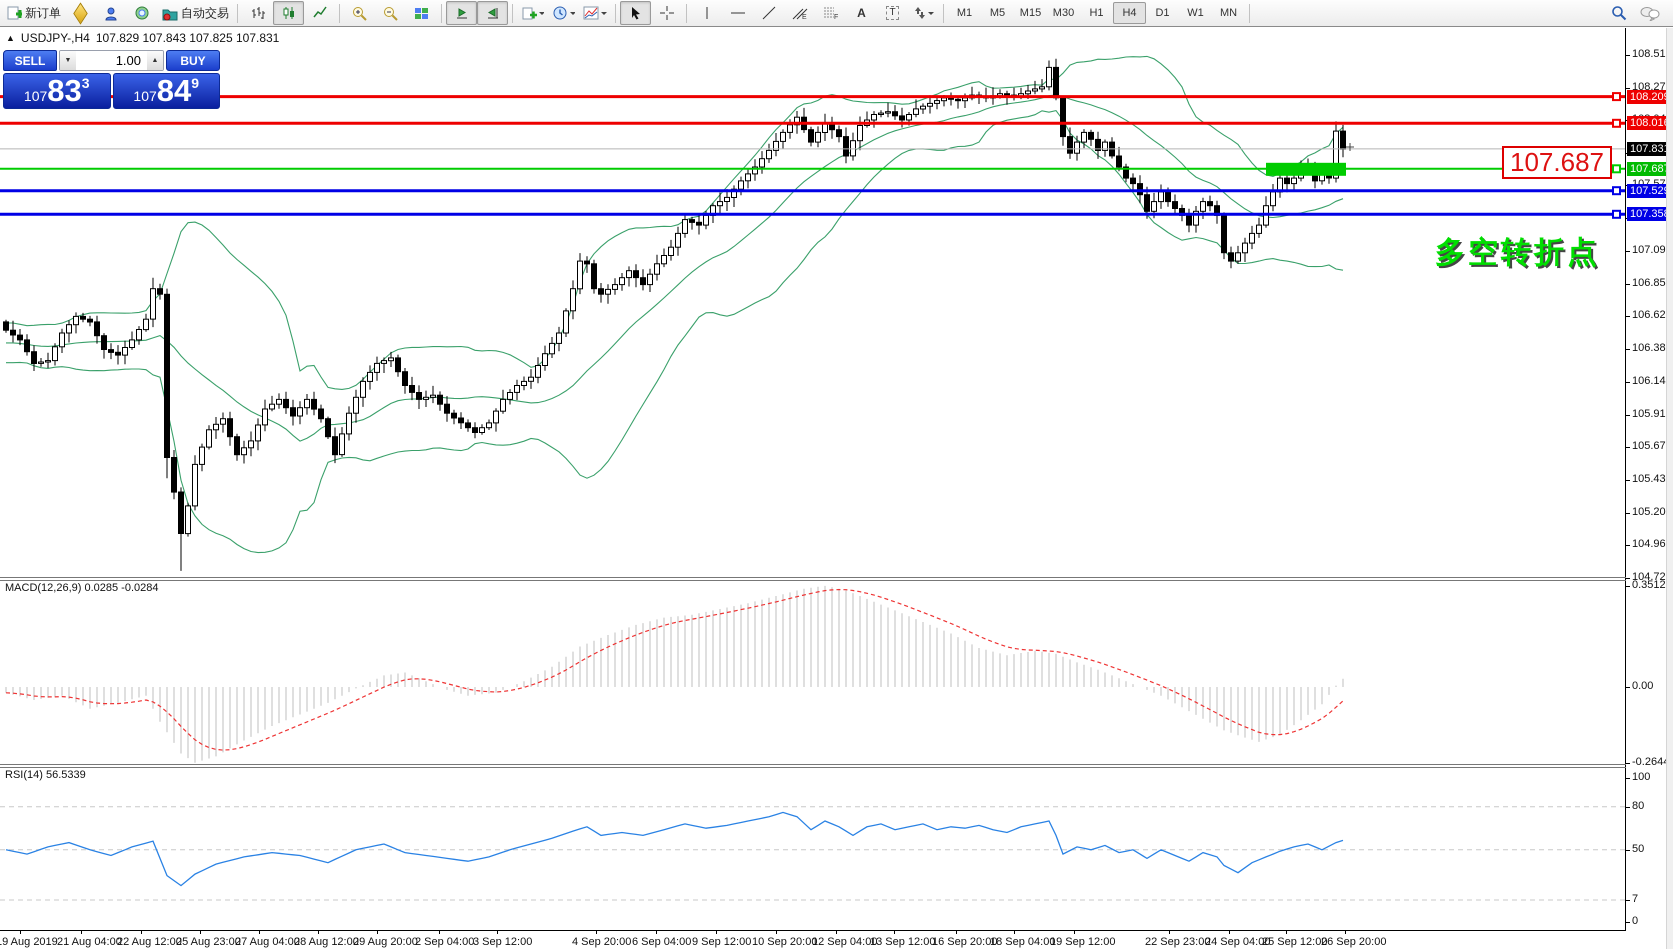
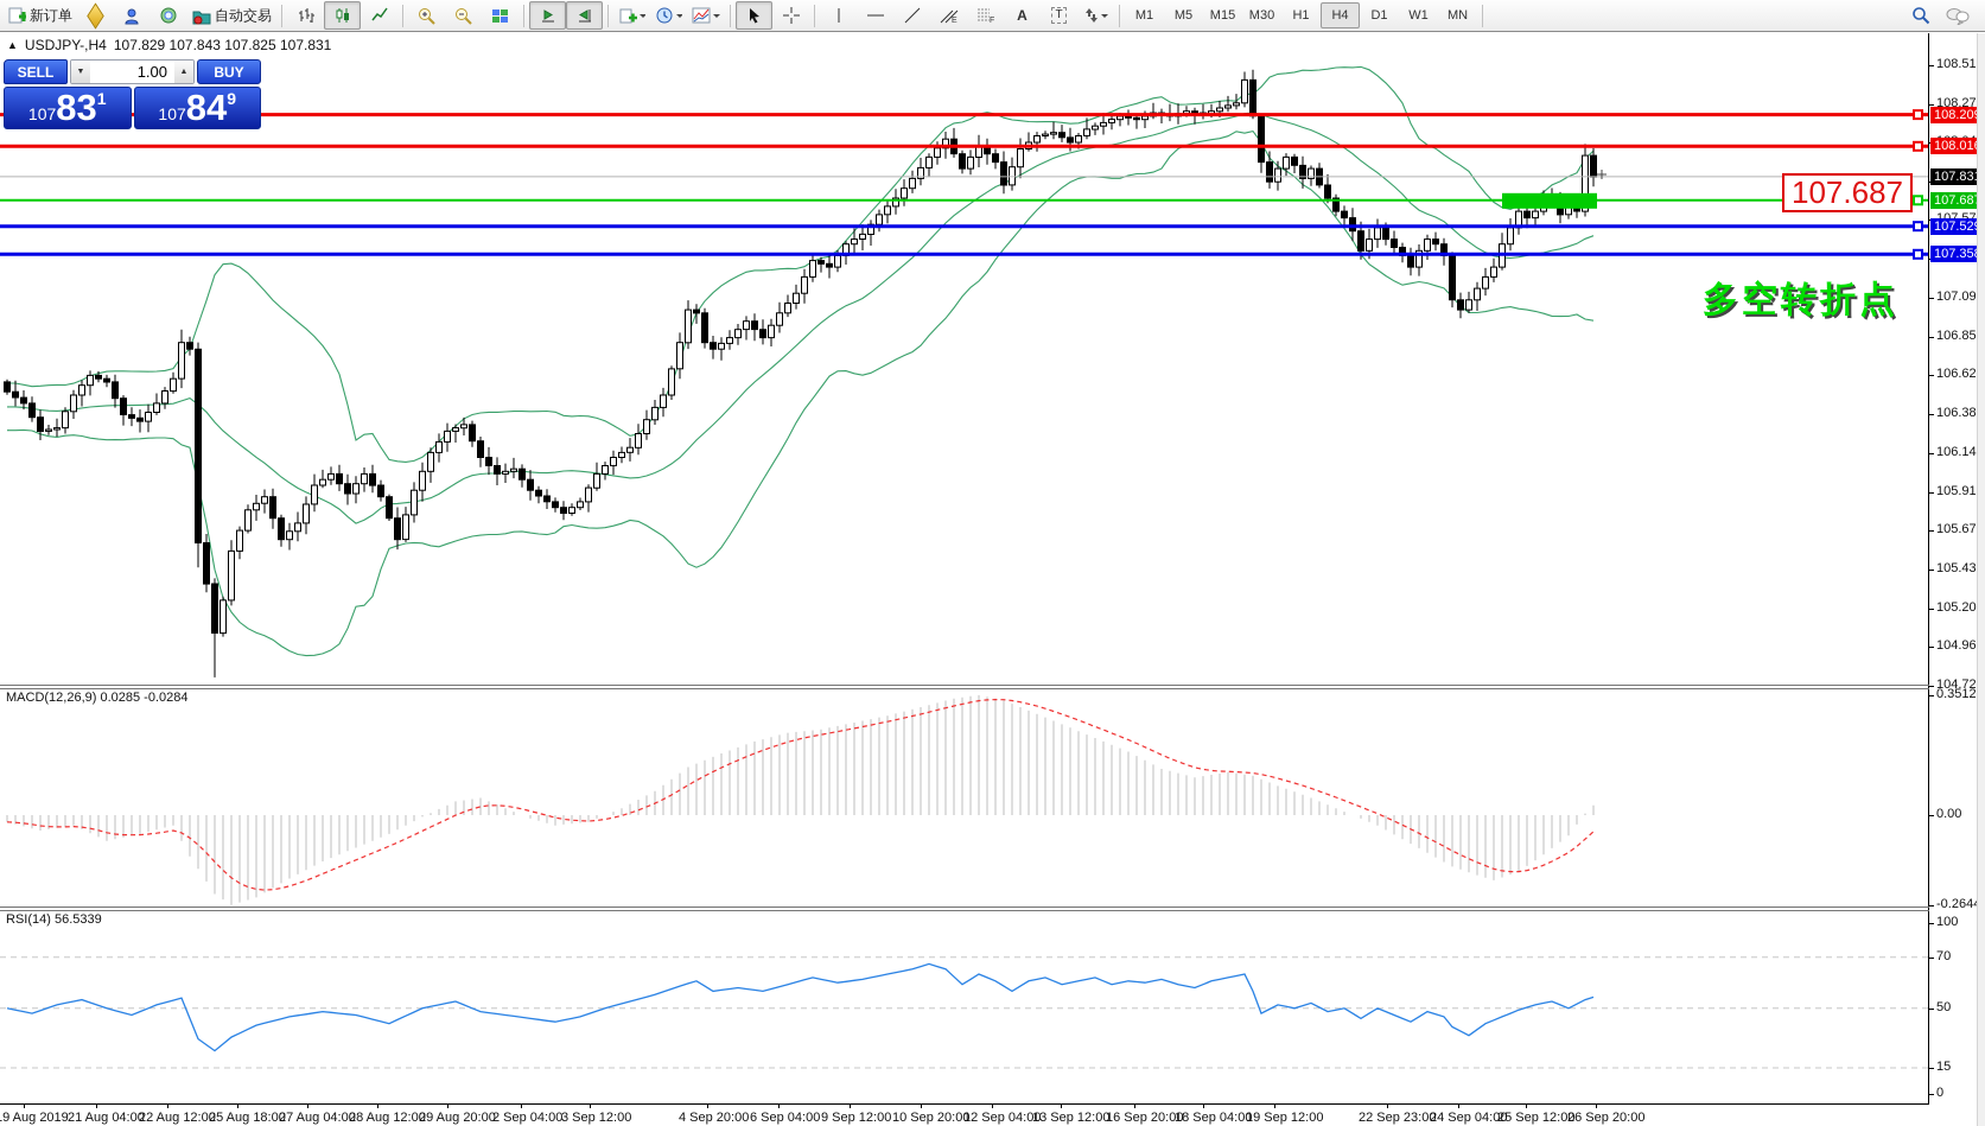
  新订单
  自动交易
  A
  T
  M1
  M5
  M15
  M30
  H1
  H4
  D1
  W1
  MN
  108.51
  108.27
  107.09
  106.85
  106.62
  106.38
  106.14
  105.91
  105.67
  105.43
  105.20
  104.96
  104.72
  108.20
  108.01
  107.83
  107.68
  107.52
  107.35
  0.3512
  0.00
  -0.264
  100
- 80
+ 70
  50
- 7
+ 15
  0
  9 Aug 2019
  21 Aug 04:00
  22 Aug 12:00
- 25 Aug 23:00
+ 25 Aug 18:00
  27 Aug 04:00
  28 Aug 12:00
  29 Aug 20:00
  2 Sep 04:00
  3 Sep 12:00
  4 Sep 20:00
  6 Sep 04:00
  9 Sep 12:00
  10 Sep 20:00
  12 Sep 04:00
  13 Sep 12:00
  16 Sep 20:00
  18 Sep 04:00
  19 Sep 12:00
  22 Sep 23:00
  24 Sep 04:00
  25 Sep 12:00
  26 Sep 20:00
  ▲
  USDJPY-,H4
  107.829 107.843 107.825 107.831
  SELL
  1.00
  BUY
  107
  83
- 3
+ 1
  107
  84
  9
  MACD(12,26,9) 0.0285 -0.0284
  RSI(14) 56.5339
  107.687
  多空转折点
